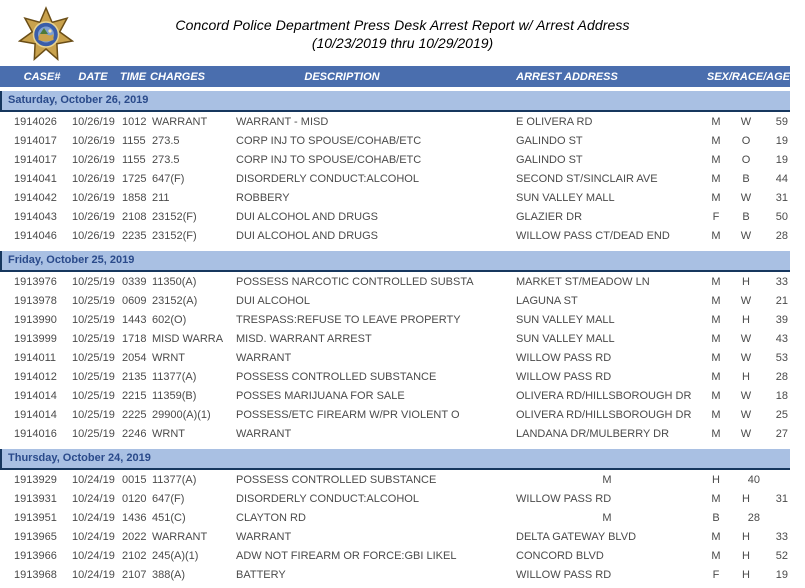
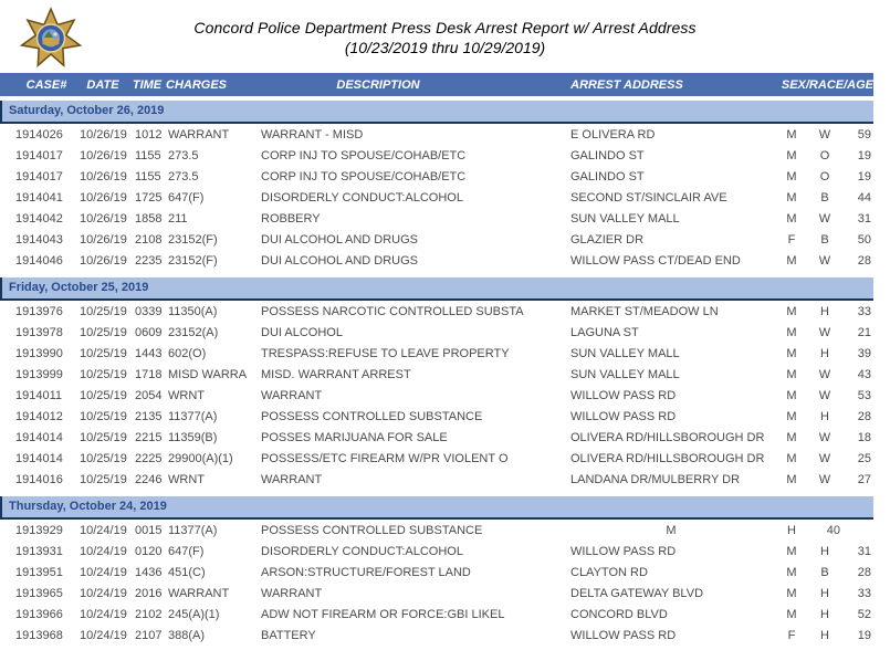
  Concord Police Department Press Desk Arrest Report w/ Arrest Address
  (10/23/2019 thru 10/29/2019)
  CASE#
  DATE
  TIME
  CHARGES
  DESCRIPTION
  ARREST ADDRESS
  SEX/RACE/AGE
  Saturday, October 26, 2019
  1914026
  10/26/19
  1012
  WARRANT
  WARRANT - MISD
  E OLIVERA RD
  M
  W
  59
  1914017
  10/26/19
  1155
  273.5
  CORP INJ TO SPOUSE/COHAB/ETC
  GALINDO ST
  M
  O
  19
  1914017
  10/26/19
  1155
  273.5
  CORP INJ TO SPOUSE/COHAB/ETC
  GALINDO ST
  M
  O
  19
  1914041
  10/26/19
  1725
  647(F)
  DISORDERLY CONDUCT:ALCOHOL
  SECOND ST/SINCLAIR AVE
  M
  B
  44
  1914042
  10/26/19
  1858
  211
  ROBBERY
  SUN VALLEY MALL
  M
  W
  31
  1914043
  10/26/19
  2108
  23152(F)
  DUI ALCOHOL AND DRUGS
  GLAZIER DR
  F
  B
  50
  1914046
  10/26/19
  2235
  23152(F)
  DUI ALCOHOL AND DRUGS
  WILLOW PASS CT/DEAD END
  M
  W
  28
  Friday, October 25, 2019
  1913976
  10/25/19
  0339
  11350(A)
  POSSESS NARCOTIC CONTROLLED SUBSTA
  MARKET ST/MEADOW LN
  M
  H
  33
  1913978
  10/25/19
  0609
  23152(A)
  DUI ALCOHOL
  LAGUNA ST
  M
  W
  21
  1913990
  10/25/19
  1443
  602(O)
  TRESPASS:REFUSE TO LEAVE PROPERTY
  SUN VALLEY MALL
  M
  H
  39
  1913999
  10/25/19
  1718
  MISD WARRA
  MISD. WARRANT ARREST
  SUN VALLEY MALL
  M
  W
  43
  1914011
  10/25/19
  2054
  WRNT
  WARRANT
  WILLOW PASS RD
  M
  W
  53
  1914012
  10/25/19
  2135
  11377(A)
  POSSESS CONTROLLED SUBSTANCE
  WILLOW PASS RD
  M
  H
  28
  1914014
  10/25/19
  2215
  11359(B)
  POSSES MARIJUANA FOR SALE
  OLIVERA RD/HILLSBOROUGH DR
  M
  W
  18
  1914014
  10/25/19
  2225
  29900(A)(1)
  POSSESS/ETC FIREARM W/PR VIOLENT O
  OLIVERA RD/HILLSBOROUGH DR
  M
  W
  25
  1914016
  10/25/19
  2246
  WRNT
  WARRANT
  LANDANA DR/MULBERRY DR
  M
  W
  27
  Thursday, October 24, 2019
  1913929
  10/24/19
  0015
  11377(A)
  POSSESS CONTROLLED SUBSTANCE
  M
  H
  40
  1913931
  10/24/19
  0120
  647(F)
  DISORDERLY CONDUCT:ALCOHOL
  WILLOW PASS RD
  M
  H
  31
  1913951
  10/24/19
  1436
  451(C)
+ ARSON:STRUCTURE/FOREST LAND
  CLAYTON RD
  M
  B
  28
  1913965
  10/24/19
- 2022
+ 2016
  WARRANT
  WARRANT
  DELTA GATEWAY BLVD
  M
  H
  33
  1913966
  10/24/19
  2102
  245(A)(1)
  ADW NOT FIREARM OR FORCE:GBI LIKEL
  CONCORD BLVD
  M
  H
  52
  1913968
  10/24/19
  2107
  388(A)
  BATTERY
  WILLOW PASS RD
  F
  H
  19
